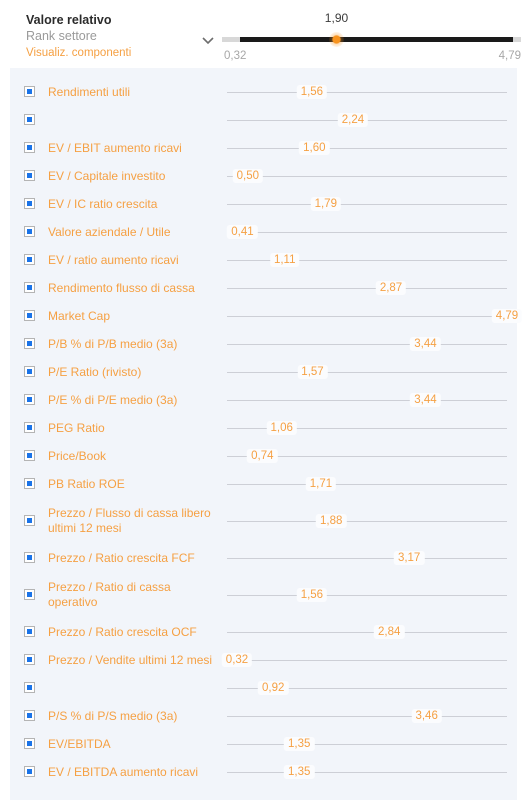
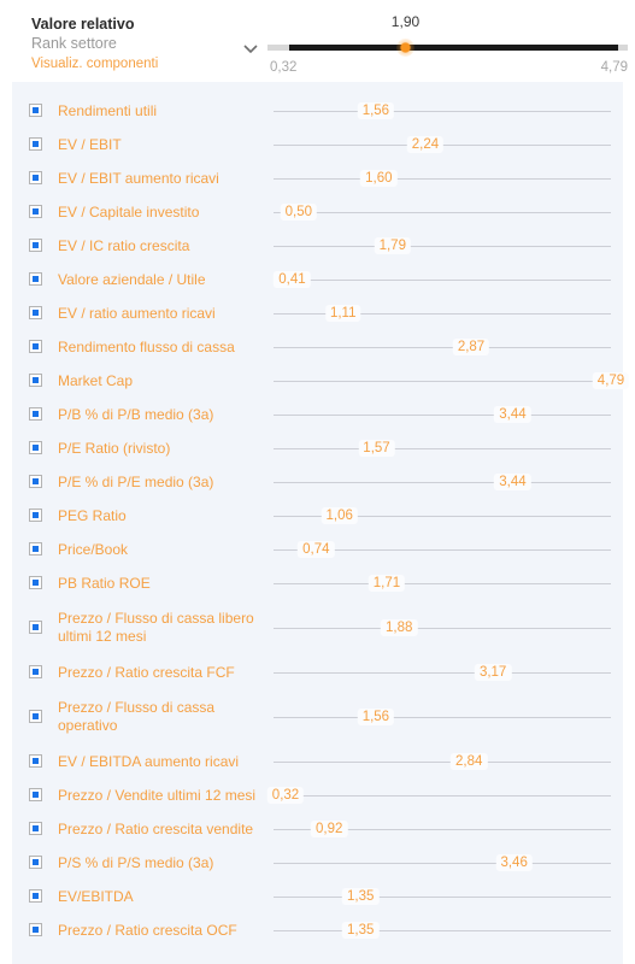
  Valore relativo
  Rank settore
  Visualiz. componenti
  1,90
  0,32
  4,79
  Rendimenti utili
  1,56
+ EV / EBIT
  2,24
  EV / EBIT aumento ricavi
  1,60
  EV / Capitale investito
  0,50
  EV / IC ratio crescita
  1,79
  Valore aziendale / Utile
  0,41
  EV / ratio aumento ricavi
  1,11
  Rendimento flusso di cassa
  2,87
  Market Cap
  4,79
  P/B % di P/B medio (3a)
  3,44
  P/E Ratio (rivisto)
  1,57
  P/E % di P/E medio (3a)
  3,44
  PEG Ratio
  1,06
  Price/Book
  0,74
  PB Ratio ROE
  1,71
  Prezzo / Flusso di cassa libero ultimi 12 mesi
  1,88
  Prezzo / Ratio crescita FCF
  3,17
- Prezzo / Ratio di cassa operativo
+ Prezzo / Flusso di cassa operativo
  1,56
- Prezzo / Ratio crescita OCF
+ EV / EBITDA aumento ricavi
  2,84
  Prezzo / Vendite ultimi 12 mesi
  0,32
+ Prezzo / Ratio crescita vendite
  0,92
  P/S % di P/S medio (3a)
  3,46
  EV/EBITDA
  1,35
- EV / EBITDA aumento ricavi
+ Prezzo / Ratio crescita OCF
  1,35
